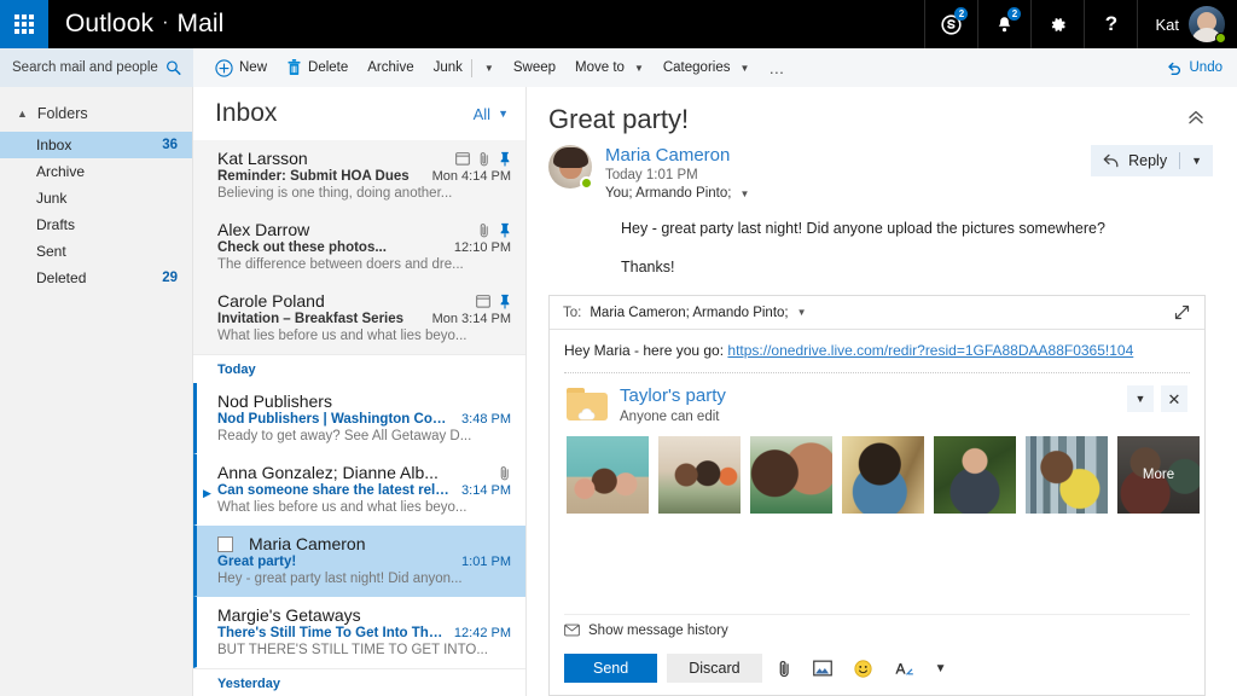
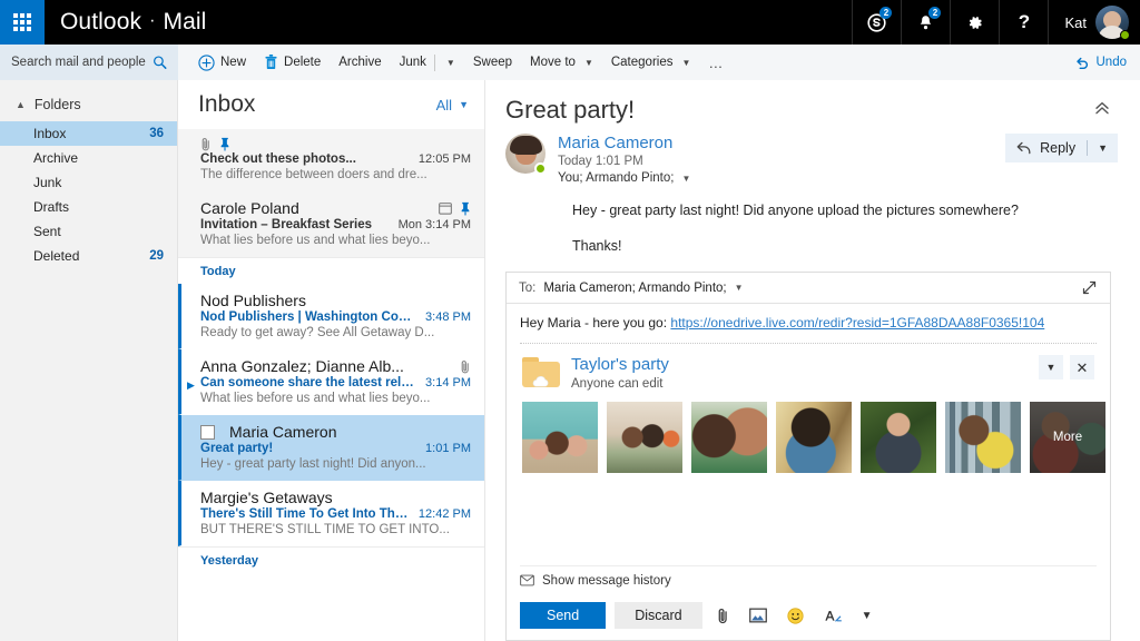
  Outlook
  ·
  Mail
  2
  2
  ?
  Kat
  Search mail and people
  New
  Delete
  Archive
  Junk
  ▼
  Sweep
  Move to
  ▼
  Categories
  ▼
  …
  Undo
  ▲
  Folders
  Inbox
  36
  Archive
  Junk
  Drafts
  Sent
  Deleted
  29
  Inbox
  All
  ▼
- Kat Larsson
- Reminder: Submit HOA Dues
- Mon 4:14 PM
- Believing is one thing, doing another...
- Alex Darrow
  Check out these photos...
- 12:10 PM
+ 12:05 PM
  The difference between doers and dre...
  Carole Poland
  Invitation – Breakfast Series
  Mon 3:14 PM
  What lies before us and what lies beyo...
  Today
  Nod Publishers
  Nod Publishers | Washington Coast
  3:48 PM
  Ready to get away? See All Getaway D...
  ▶
  Anna Gonzalez; Dianne Alb...
  Can someone share the latest relea
  3:14 PM
  What lies before us and what lies beyo...
  Maria Cameron
  Great party!
  1:01 PM
  Hey - great party last night! Did anyon...
  Margie's Getaways
  There's Still Time To Get Into The
  12:42 PM
  BUT THERE'S STILL TIME TO GET INTO...
  Yesterday
  Great party!
  Maria Cameron
  Today 1:01 PM
  You; Armando Pinto;
  ▼
  Reply
  ▼
  Hey - great party last night! Did anyone upload the pictures somewhere?
  Thanks!
  To:
  Maria Cameron; Armando Pinto;
  ▼
  Hey Maria - here you go: https://onedrive.live.com/redir?resid=1GFA88DAA88F0365!104
  Taylor's party
  Anyone can edit
  ▼
  ✕
  More
  Show message history
  Send
  Discard
  ▼
